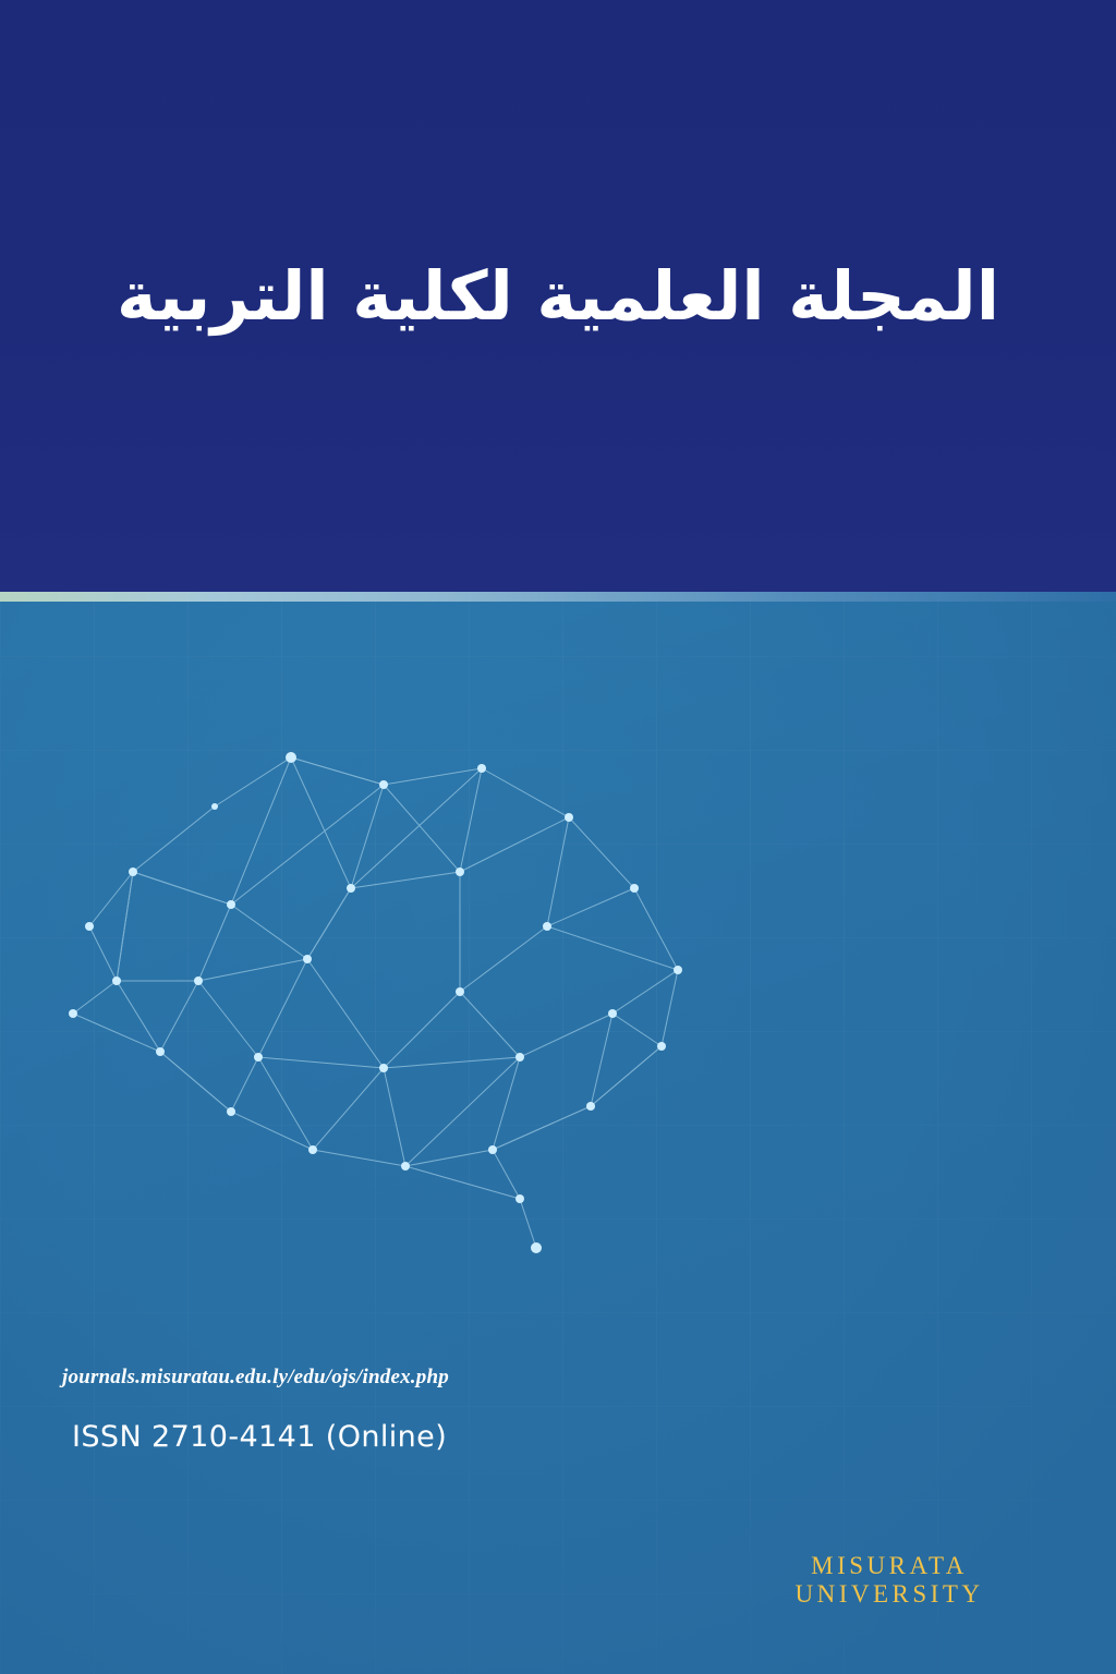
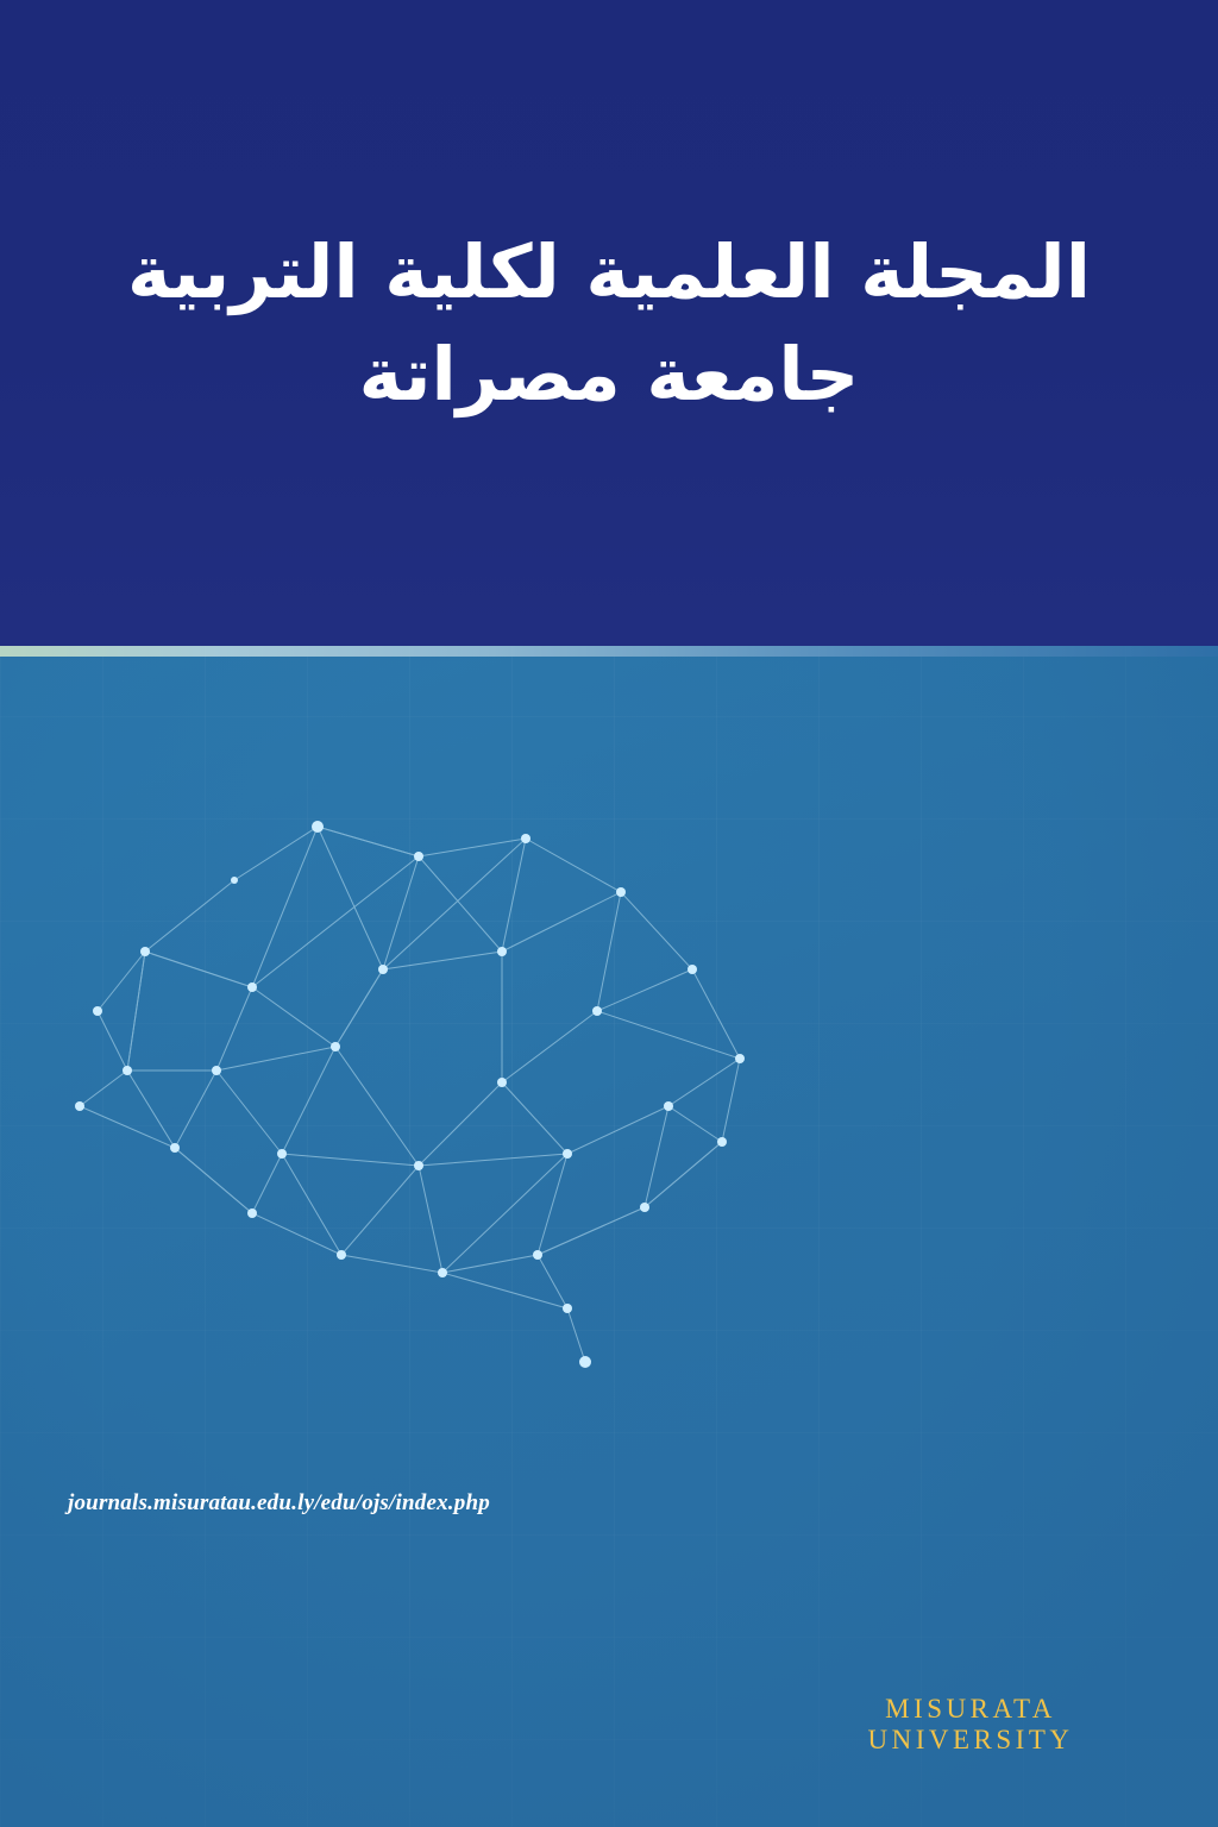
  المجلة العلمية لكلية التربية
+ جامعة مصراتة
  journals.misuratau.edu.ly/edu/ojs/index.php
- ISSN 2710-4141 (Online)
  MISURATA UNIVERSITY
